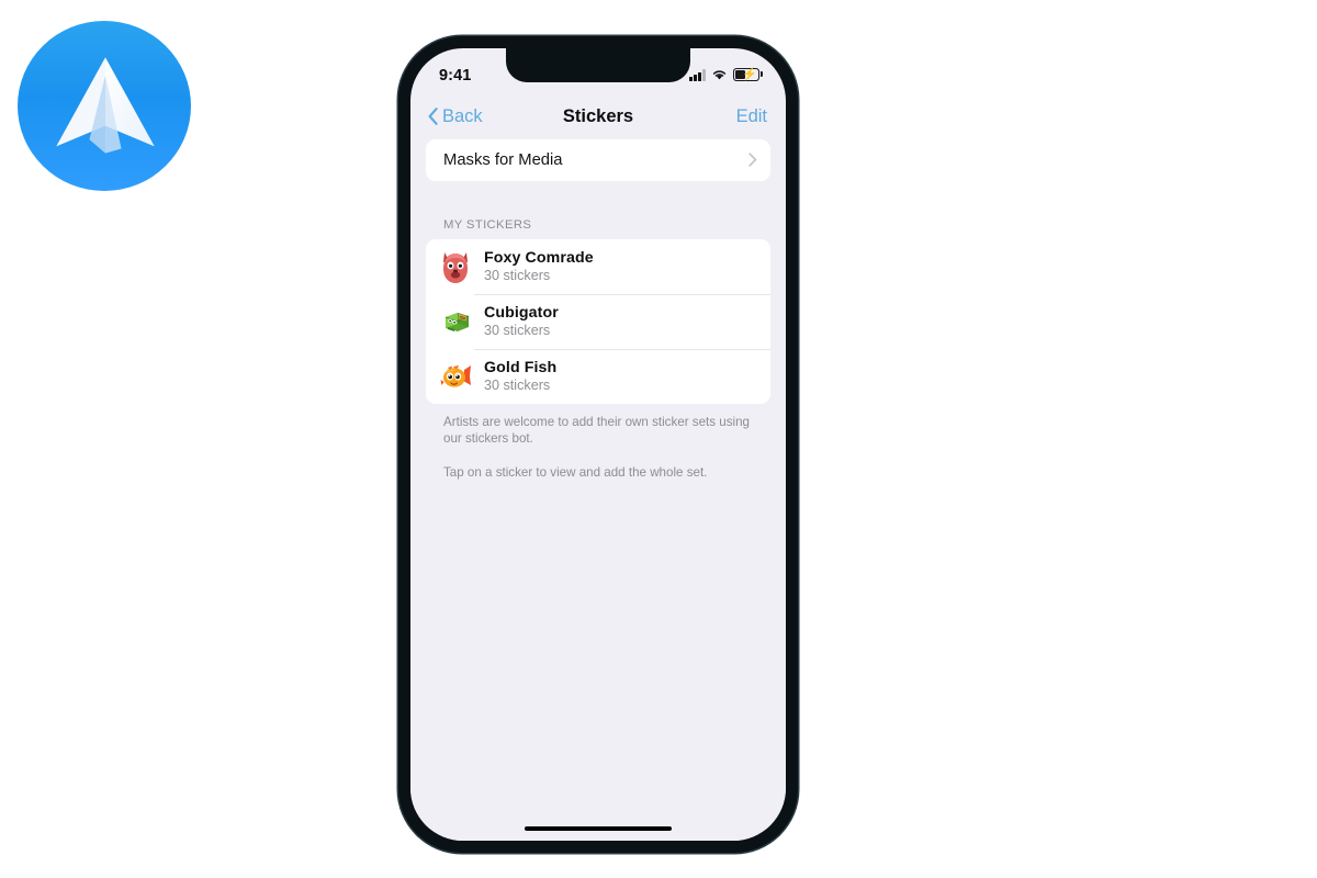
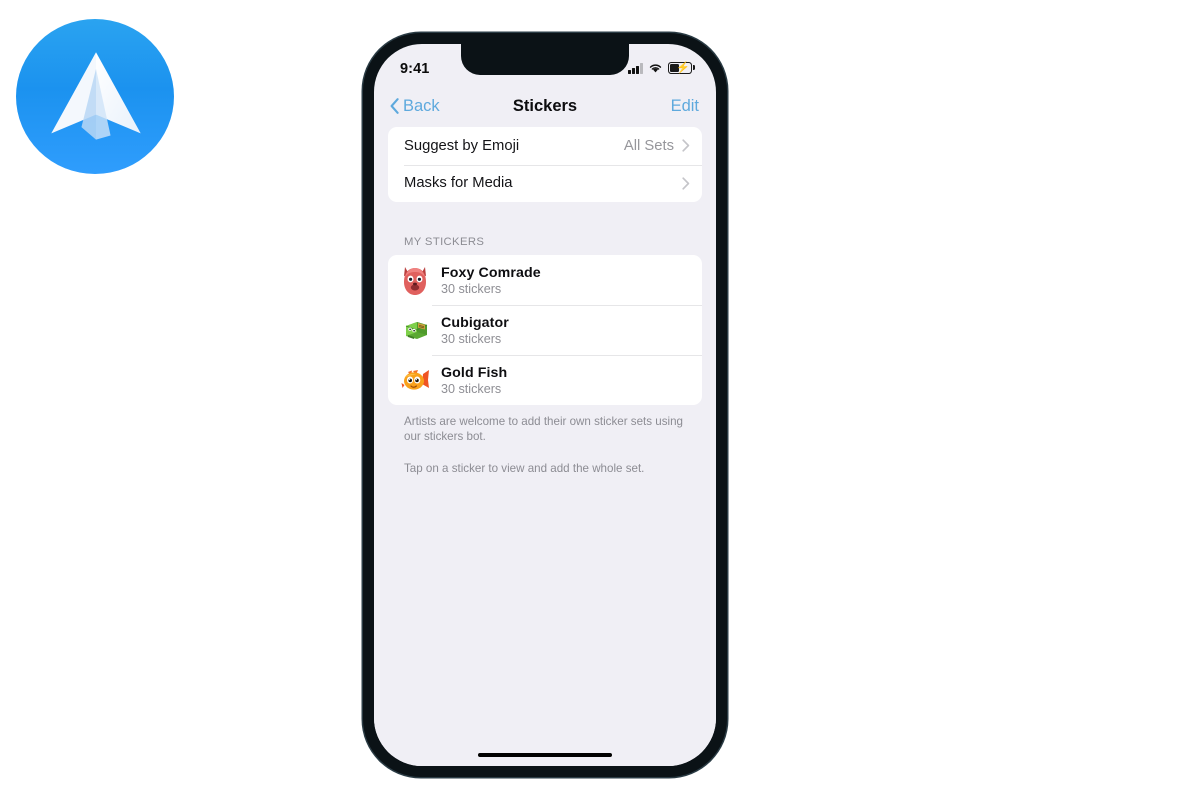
  9:41
  ⚡
  Back
  Stickers
  Edit
+ Suggest by Emoji
+ All Sets
  Masks for Media
  MY STICKERS
  Foxy Comrade
  30 stickers
  Cubigator
  30 stickers
  Gold Fish
  30 stickers
  Artists are welcome to add their own sticker sets using our stickers bot.
  Tap on a sticker to view and add the whole set.
